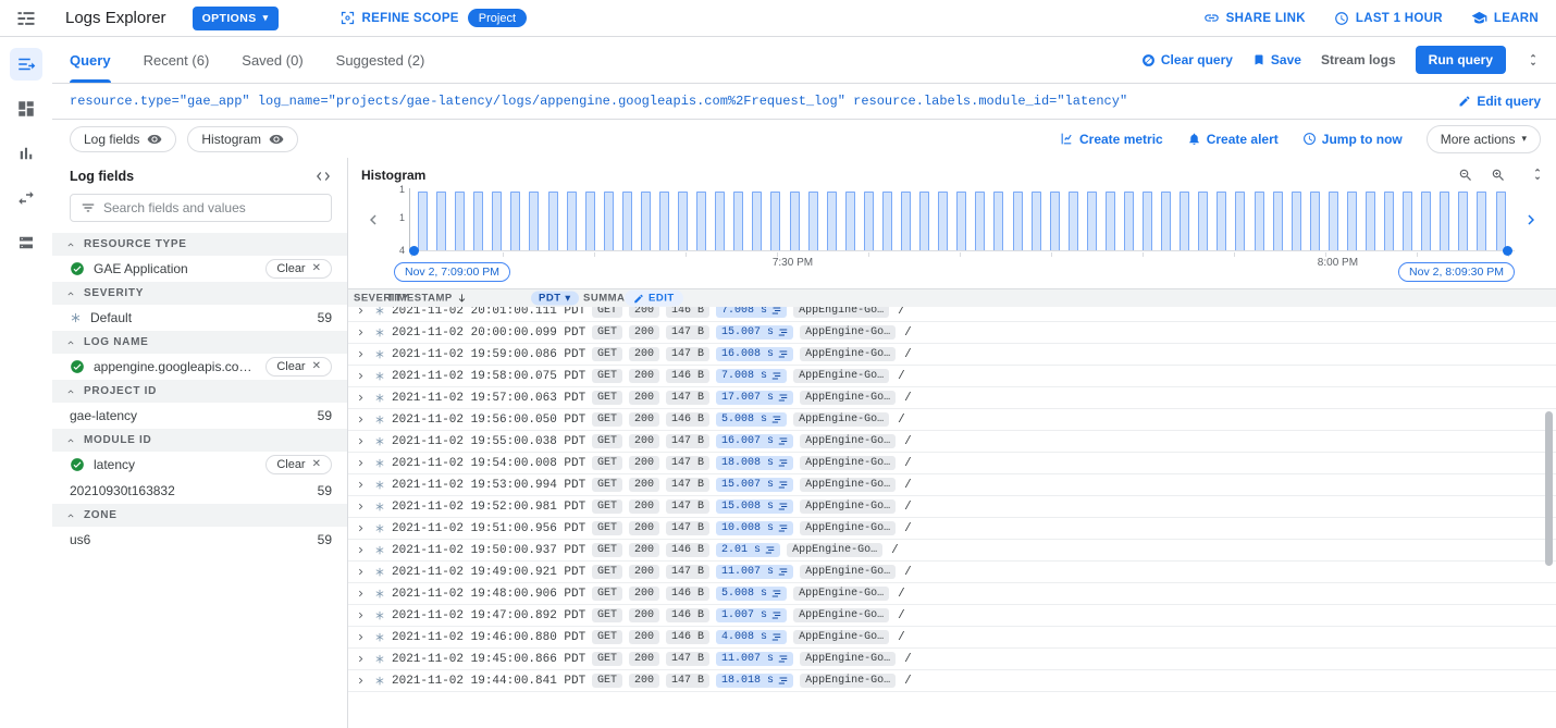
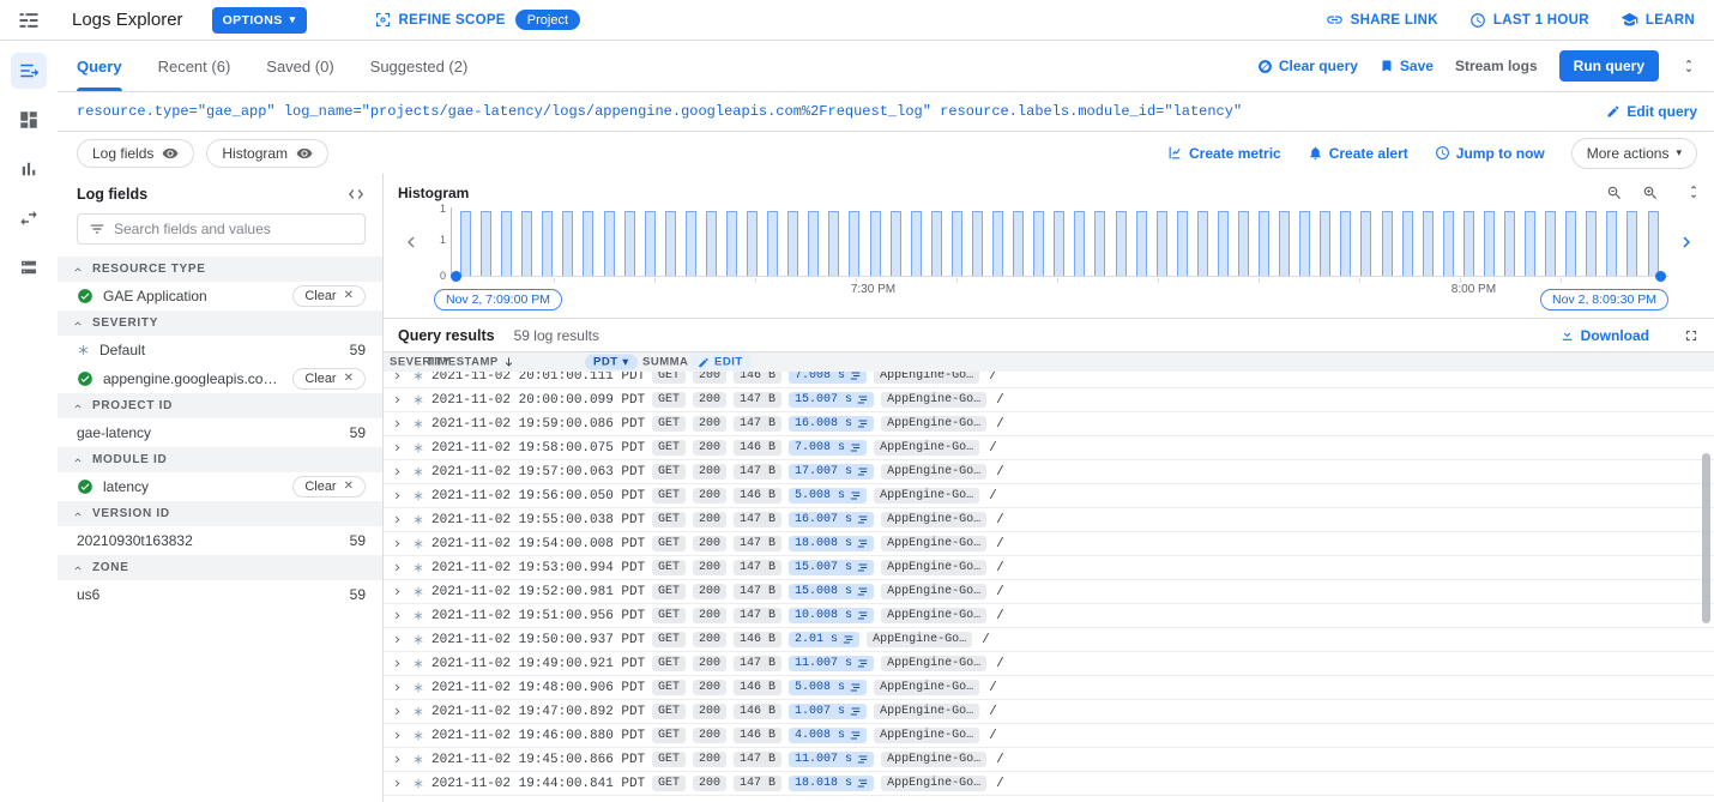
  Logs Explorer
  OPTIONS
  ▾
  REFINE SCOPE
  Project
  SHARE LINK
  LAST 1 HOUR
  LEARN
  Query
  Recent (6)
  Saved (0)
  Suggested (2)
  Clear query
  Save
  Stream logs
  Run query
  resource.type="gae_app" log_name="projects/gae-latency/logs/appengine.googleapis.com%2Frequest_log" resource.labels.module_id="latency"
  Edit query
  Log fields
  Histogram
  Create metric
  Create alert
  Jump to now
  More actions
  ▾
  Log fields
  Search fields and values
  RESOURCE TYPE
  GAE Application
  Clear
  ✕
  SEVERITY
  Default
  59
- LOG NAME
  appengine.googleapis.com/r
  Clear
  ✕
  PROJECT ID
  gae-latency
  59
  MODULE ID
  latency
  Clear
  ✕
+ VERSION ID
  20210930t163832
  59
  ZONE
  us6
  59
  Histogram
  1
  1
- 4
+ 0
  7:30 PM
  8:00 PM
  Nov 2, 7:09:00 PM
  Nov 2, 8:09:30 PM
+ Query results
+ 59 log results
+ Download
  SEVERITY
  TIMESTAMP
  PDT
  ▾
  SUMMA
  EDIT
  2021-11-02 20:01:00.111 PDT
  GET
  200
  146 B
  7.008 s
  AppEngine-Go…
  /
  2021-11-02 20:00:00.099 PDT
  GET
  200
  147 B
  15.007 s
  AppEngine-Go…
  /
  2021-11-02 19:59:00.086 PDT
  GET
  200
  147 B
  16.008 s
  AppEngine-Go…
  /
  2021-11-02 19:58:00.075 PDT
  GET
  200
  146 B
  7.008 s
  AppEngine-Go…
  /
  2021-11-02 19:57:00.063 PDT
  GET
  200
  147 B
  17.007 s
  AppEngine-Go…
  /
  2021-11-02 19:56:00.050 PDT
  GET
  200
  146 B
  5.008 s
  AppEngine-Go…
  /
  2021-11-02 19:55:00.038 PDT
  GET
  200
  147 B
  16.007 s
  AppEngine-Go…
  /
  2021-11-02 19:54:00.008 PDT
  GET
  200
  147 B
  18.008 s
  AppEngine-Go…
  /
  2021-11-02 19:53:00.994 PDT
  GET
  200
  147 B
  15.007 s
  AppEngine-Go…
  /
  2021-11-02 19:52:00.981 PDT
  GET
  200
  147 B
  15.008 s
  AppEngine-Go…
  /
  2021-11-02 19:51:00.956 PDT
  GET
  200
  147 B
  10.008 s
  AppEngine-Go…
  /
  2021-11-02 19:50:00.937 PDT
  GET
  200
  146 B
  2.01 s
  AppEngine-Go…
  /
  2021-11-02 19:49:00.921 PDT
  GET
  200
  147 B
  11.007 s
  AppEngine-Go…
  /
  2021-11-02 19:48:00.906 PDT
  GET
  200
  146 B
  5.008 s
  AppEngine-Go…
  /
  2021-11-02 19:47:00.892 PDT
  GET
  200
  146 B
  1.007 s
  AppEngine-Go…
  /
  2021-11-02 19:46:00.880 PDT
  GET
  200
  146 B
  4.008 s
  AppEngine-Go…
  /
  2021-11-02 19:45:00.866 PDT
  GET
  200
  147 B
  11.007 s
  AppEngine-Go…
  /
  2021-11-02 19:44:00.841 PDT
  GET
  200
  147 B
  18.018 s
  AppEngine-Go…
  /
